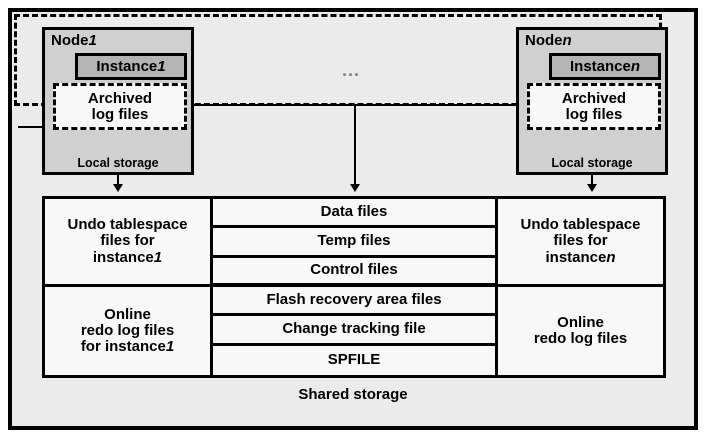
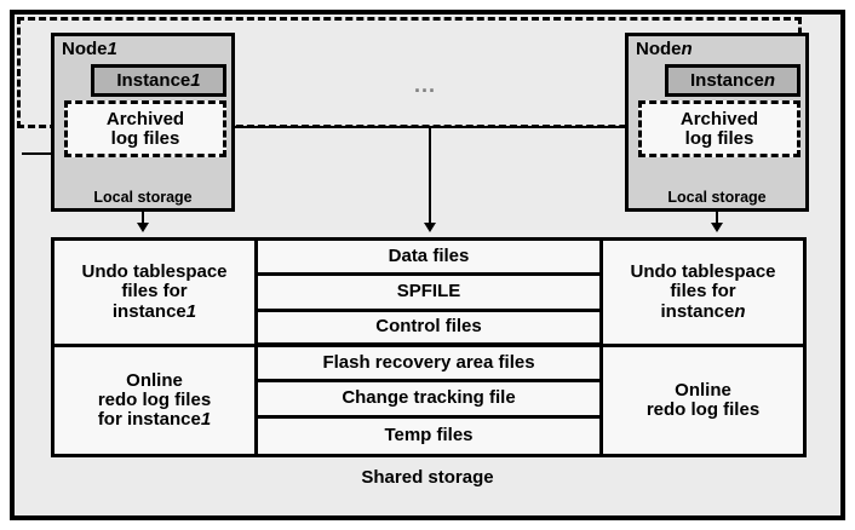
  Node1
  Instance1
  Archived
  log files
  Local storage
  Noden
  Instancen
  Archived
  log files
  Local storage
  ...
  Undo tablespace
  files for
  instance1
  Online
  redo log files
  for instance1
  Data files
- Temp files
+ SPFILE
  Control files
  Flash recovery area files
  Change tracking file
- SPFILE
+ Temp files
  Undo tablespace
  files for
  instancen
  Online
  redo log files
  Shared storage
